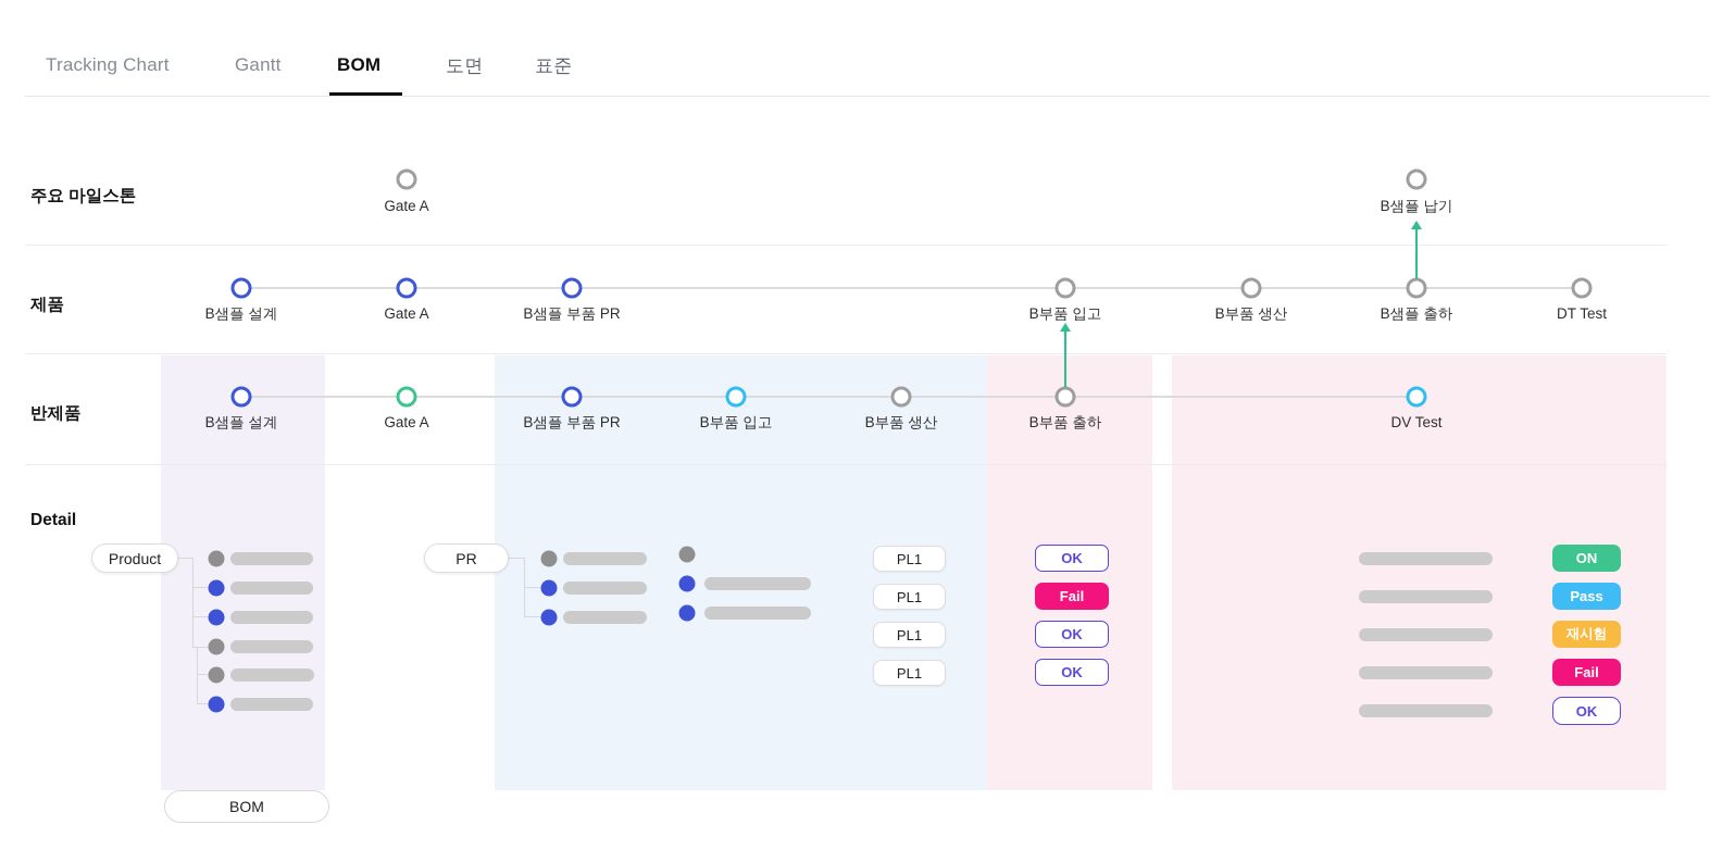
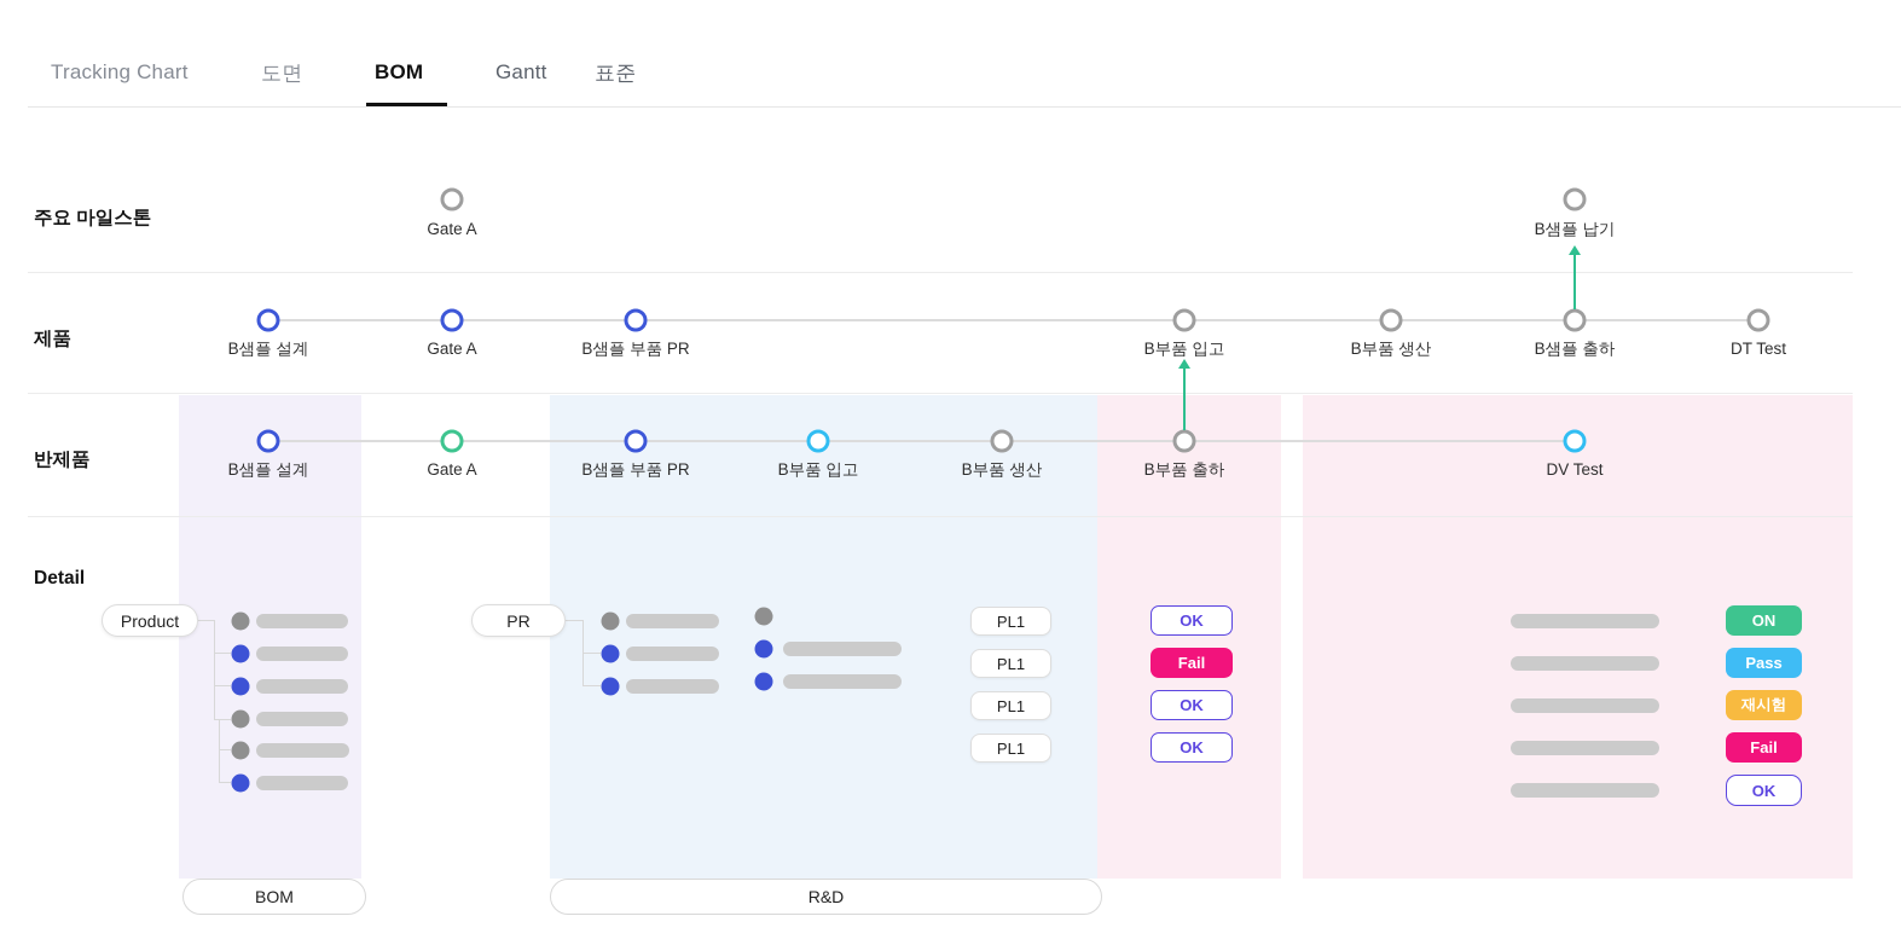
  Tracking Chart
- Gantt
+ 도면
  BOM
- 도면
+ Gantt
  표준
  주요 마일스톤
  제품
  반제품
  Detail
  Gate A
  B샘플 납기
  B샘플 설계
  Gate A
  B샘플 부품 PR
  B부품 입고
  B부품 생산
  B샘플 출하
  DT Test
  B샘플 설계
  Gate A
  B샘플 부품 PR
  B부품 입고
  B부품 생산
  B부품 출하
  DV Test
  Product
  PR
  PL1
  PL1
  PL1
  PL1
  OK
  Fail
  OK
  OK
  ON
  Pass
  재시험
  Fail
  OK
  BOM
+ R&D
